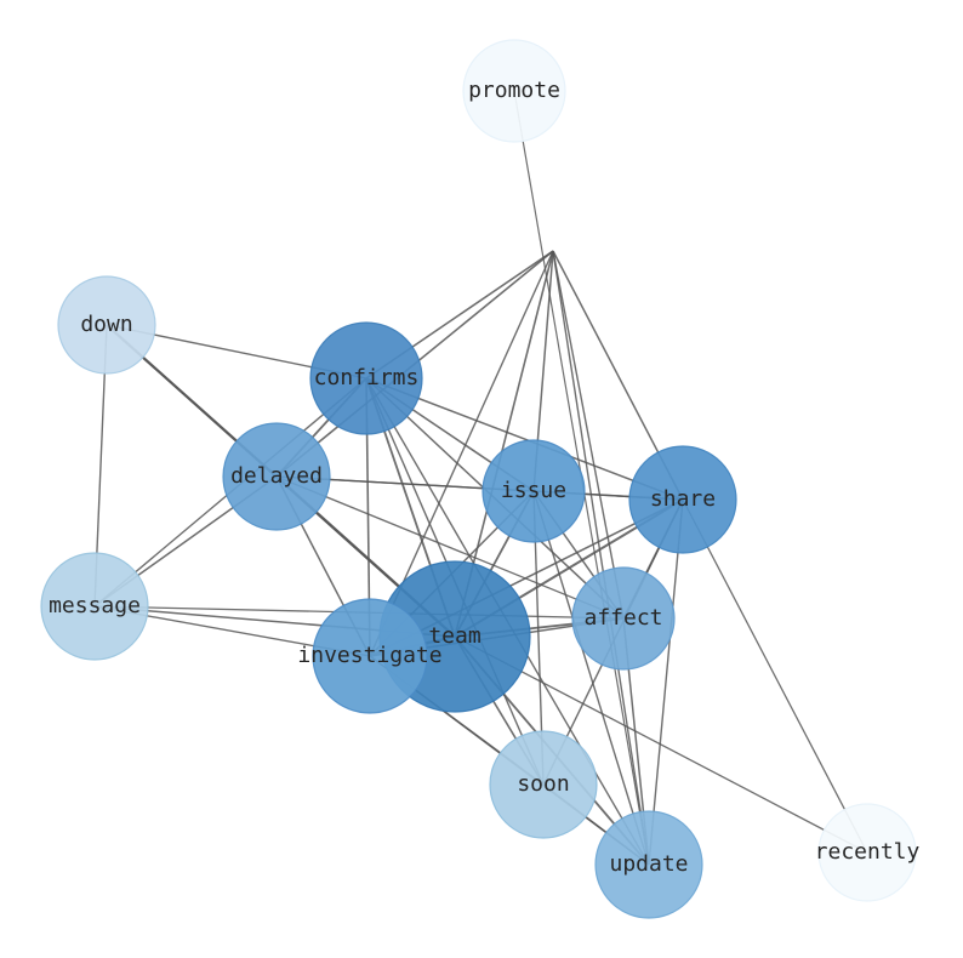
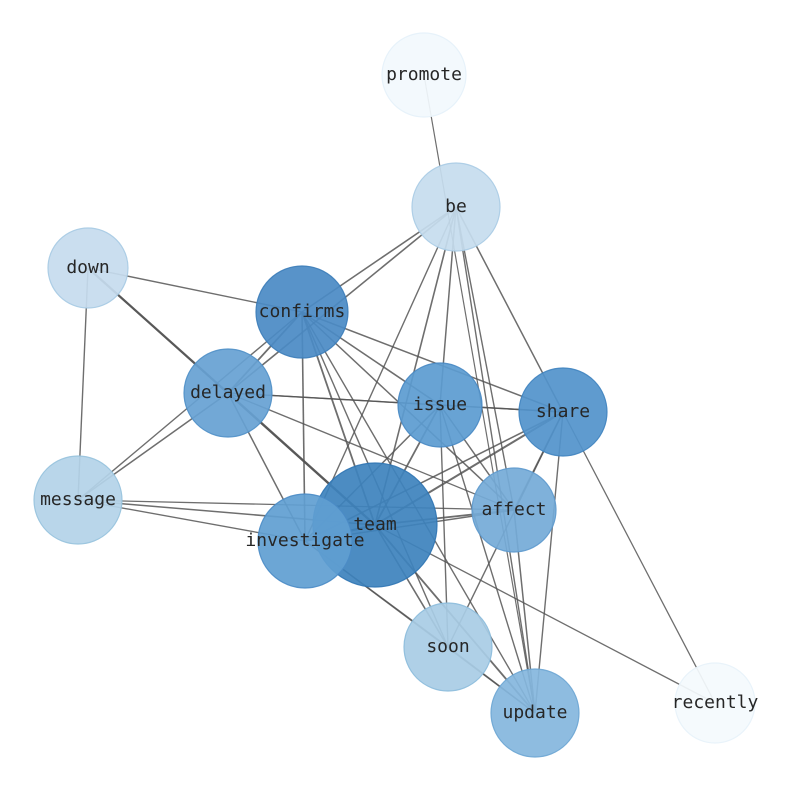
  promote
+ be
  down
  confirms
  delayed
  issue
  share
  message
  team
  affect
  investigate
  soon
  update
  recently
